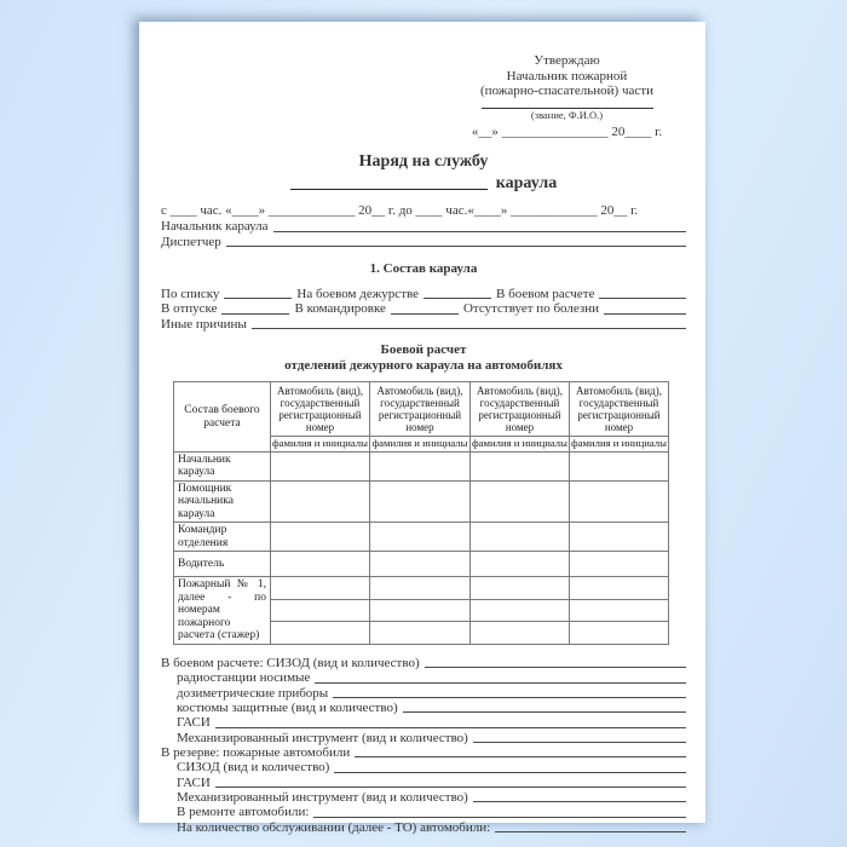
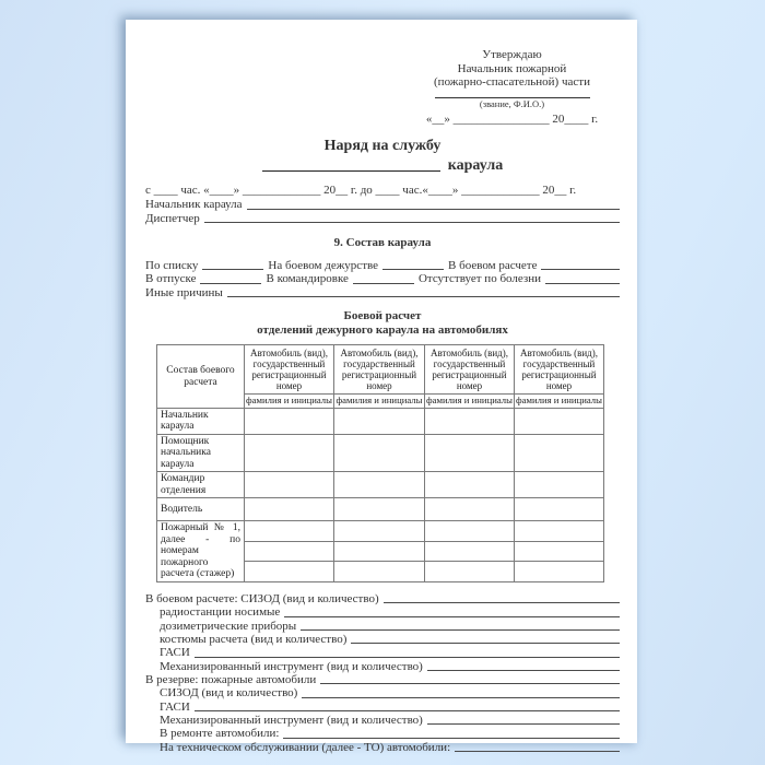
  Утверждаю
  Начальник пожарной
  (пожарно-спасательной) части
  (звание, Ф.И.О.)
  «__» ________________ 20____ г.
  Наряд на службу
  караула
  с ____ час. «____» _____________ 20__ г. до ____ час.«____» _____________ 20__ г.
  Начальник караула
  Диспетчер
- 1. Состав караула
+ 9. Состав караула
  По списку
  На боевом дежурстве
  В боевом расчете
  В отпуске
  В командировке
  Отсутствует по болезни
  Иные причины
  Боевой расчет
  отделений дежурного караула на автомобилях
  Состав боевого расчета	Автомобиль (вид), государственный регистрационный номер	Автомобиль (вид), государственный регистрационный номер	Автомобиль (вид), государственный регистрационный номер	Автомобиль (вид), государственный регистрационный номер
  фамилия и инициалы	фамилия и инициалы	фамилия и инициалы	фамилия и инициалы
  Начальник караула
  Помощник началь­ника караула
  Командир отделения
  Водитель
  Пожарный № 1, да­лее - по номерам пожарного расчета (стажер)
  В боевом расчете: СИЗОД (вид и количество)
  радиостанции носимые
  дозиметрические приборы
- костюмы защитные (вид и количество)
+ костюмы расчета (вид и количество)
  ГАСИ
  Механизированный инструмент (вид и количество)
  В резерве: пожарные автомобили
  СИЗОД (вид и количество)
  ГАСИ
  Механизированный инструмент (вид и количество)
  В ремонте автомобили:
- На количество обслуживании (далее - ТО) автомобили:
+ На техническом обслуживании (далее - ТО) автомобили:
